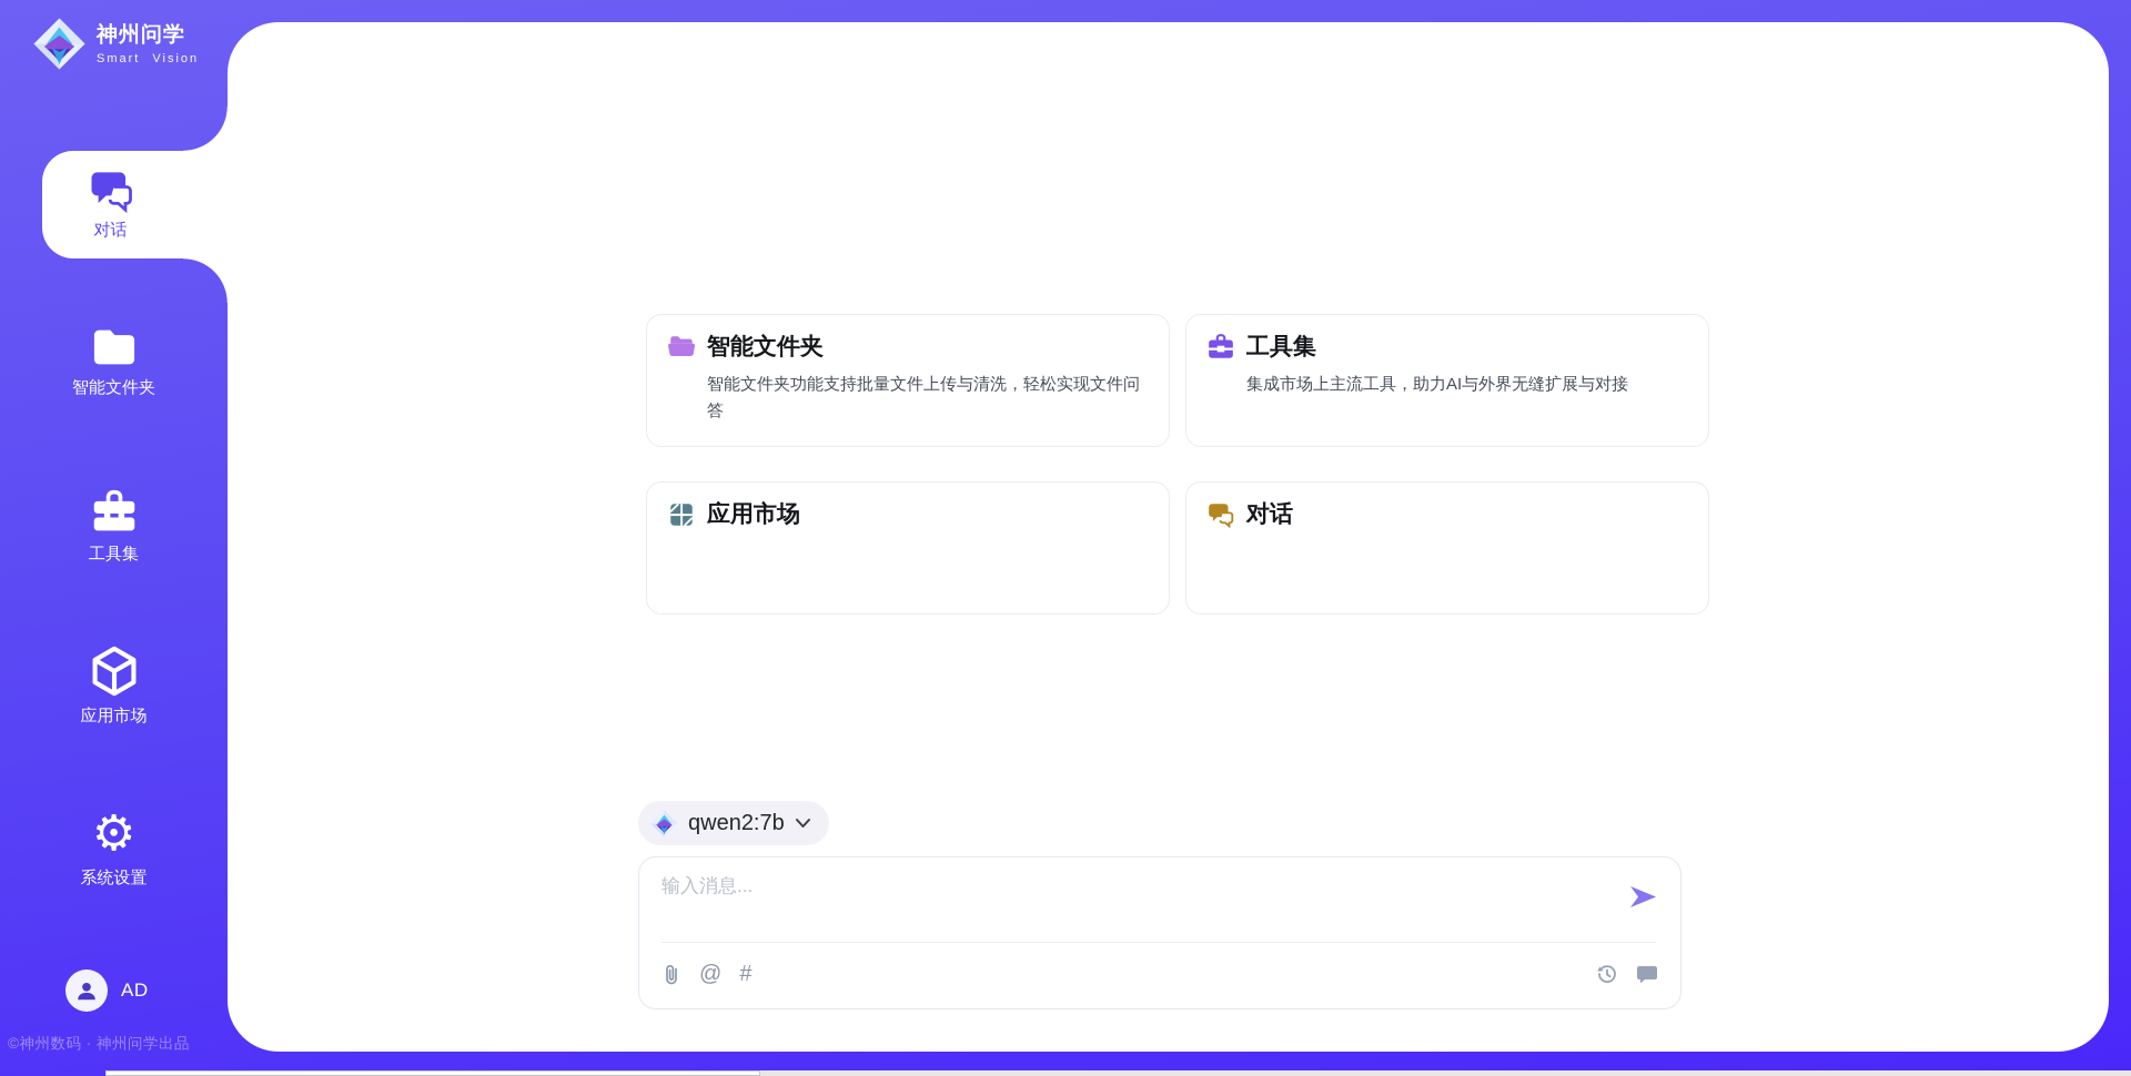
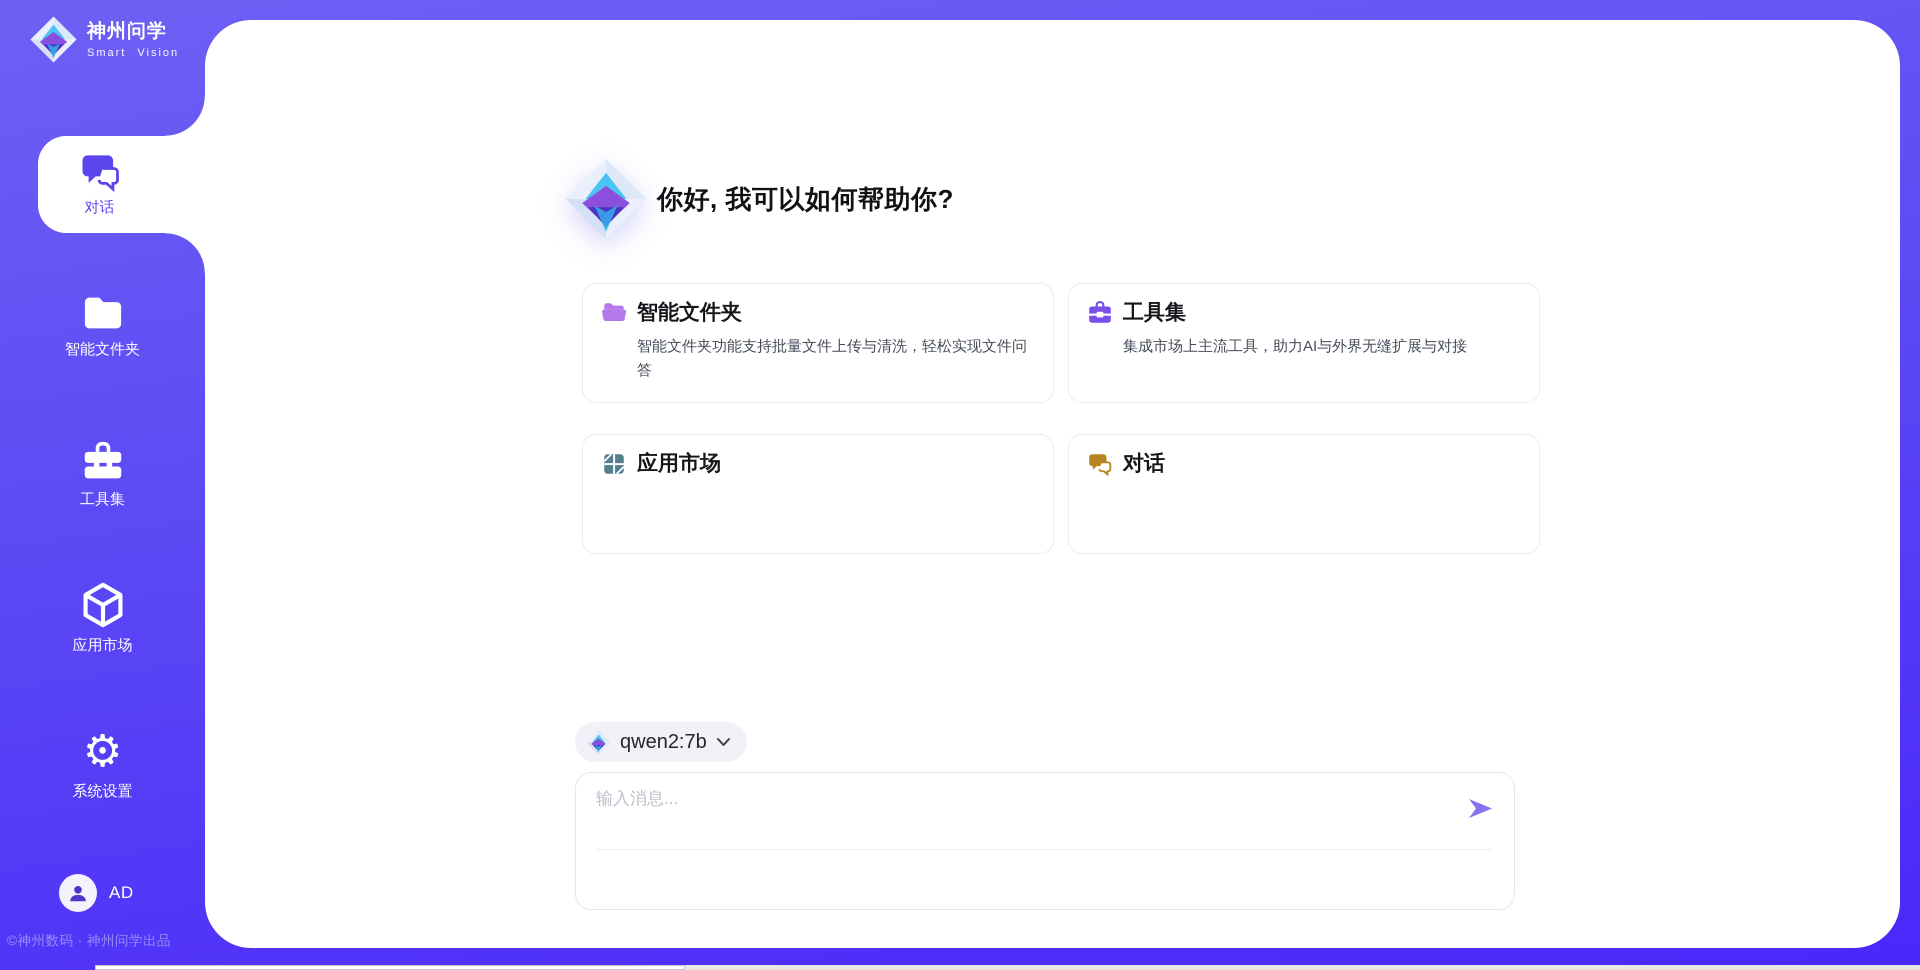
+ 你好, 我可以如何帮助你?
  智能文件夹
  智能文件夹功能支持批量文件上传与清洗，轻松实现文件问答
  工具集
  集成市场上主流工具，助力AI与外界无缝扩展与对接
  应用市场
  对话
  qwen2:7b
  输入消息...
- @
- #
  神州问学
  Smart Vision
  对话
  智能文件夹
  工具集
  应用市场
  ⚙
  系统设置
  AD
  ©神州数码 · 神州问学出品
